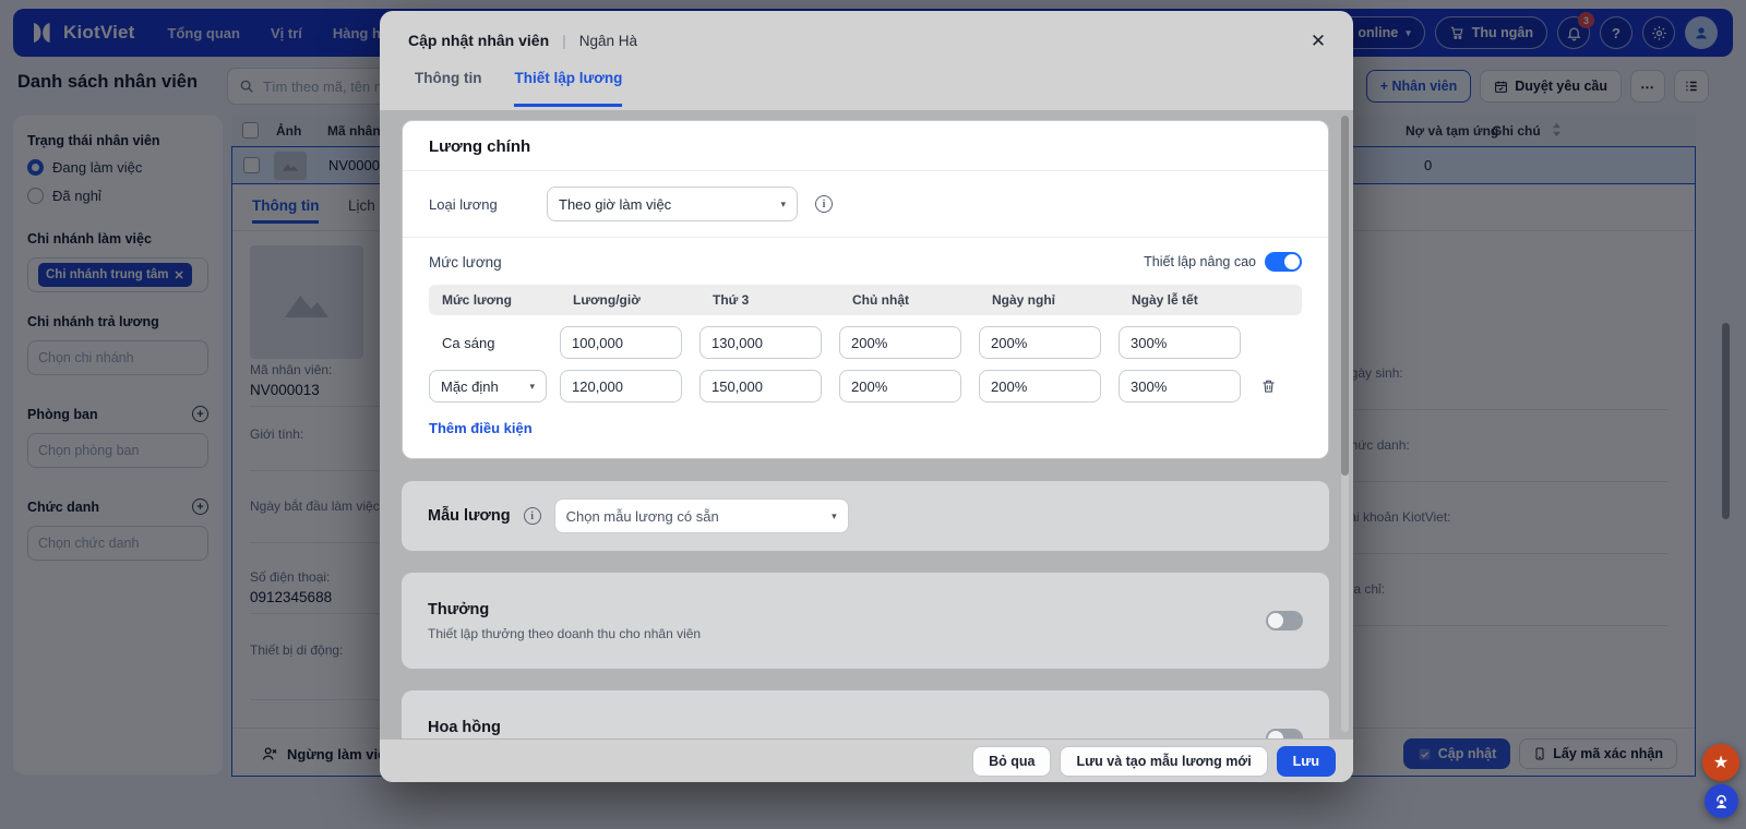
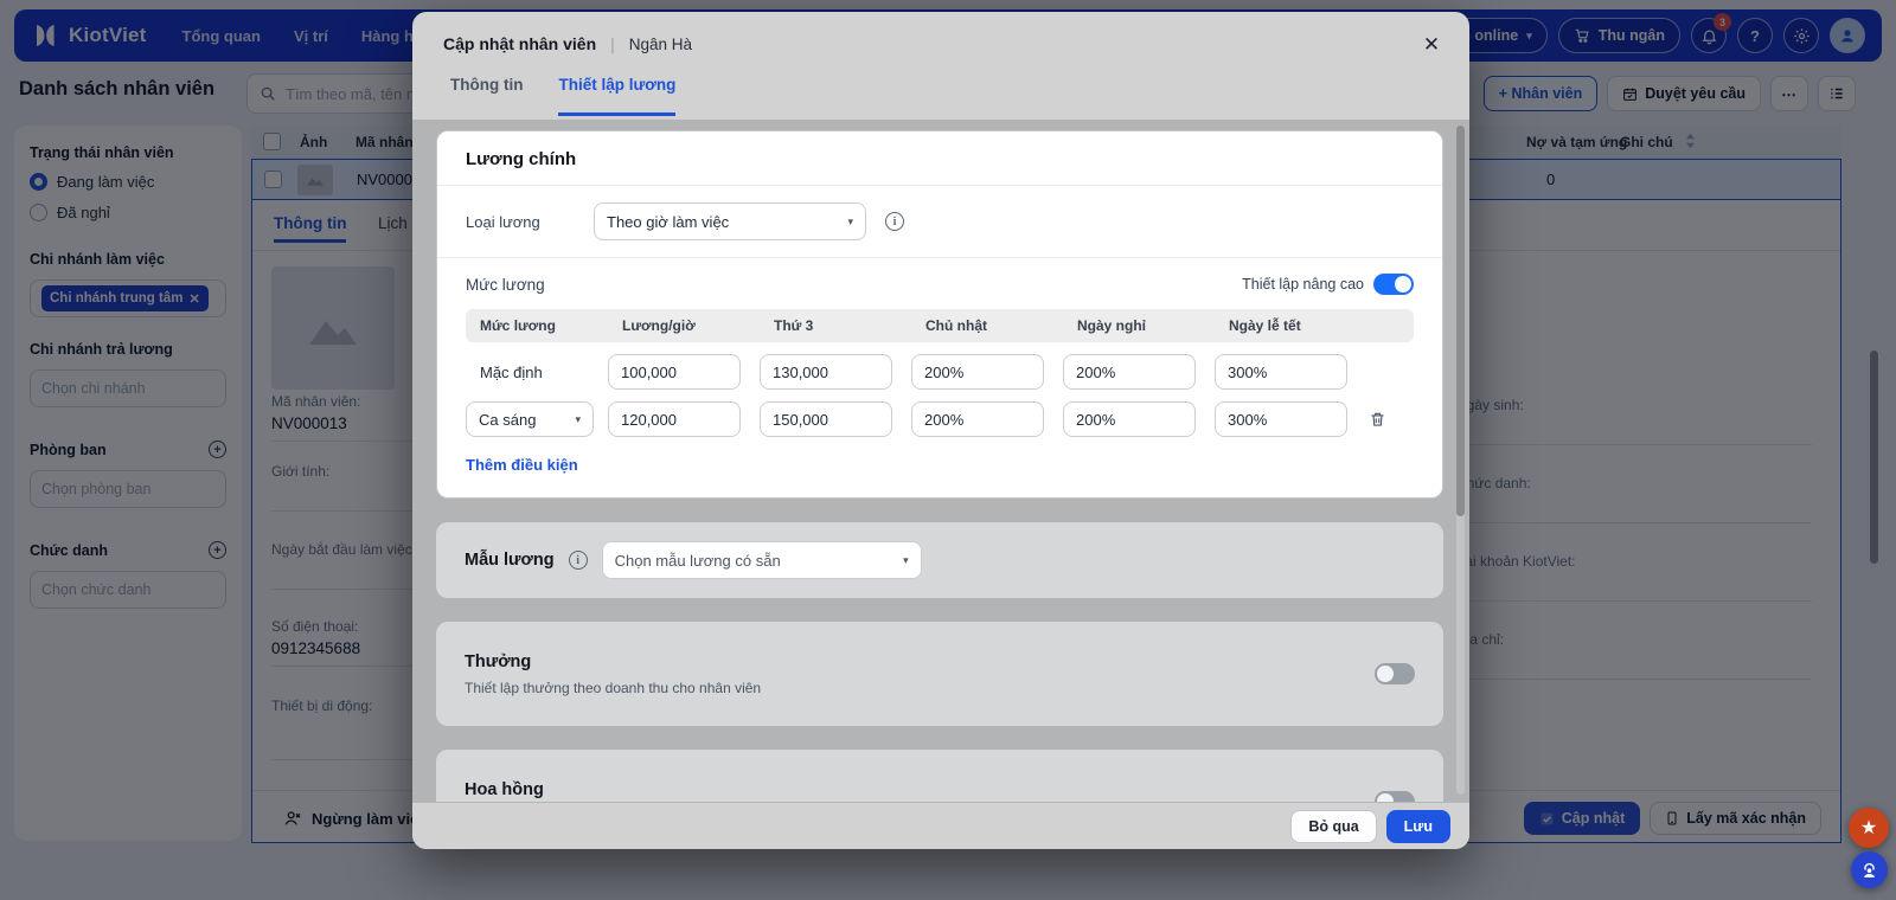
  KiotViet
  Tổng quan
  Vị trí
  Hàng h
  ▾
  Thu ngân
  3
  ?
  Danh sách nhân viên
  + Nhân viên
  Duyệt yêu cầu
  ⋯
  Trạng thái nhân viên
  Đang làm việc
  Đã nghỉ
  Chi nhánh làm việc
  Chi nhánh trung tâm
  ✕
  Chi nhánh trả lương
  Chọn chi nhánh
  Phòng ban
  +
  Chọn phòng ban
  Chức danh
  +
  Chọn chức danh
  Ảnh
  Nợ và tạm ứng
  Ghi chú
  NV0000
  0
  Thông tin
  Mã nhân viên:
  NV000013
  Giới tính:
  Ngày bắt đầu làm việc
  Số điện thoại:
  0912345688
  Thiết bị di động:
  gày sinh:
  hức danh:
  i khoản KiotViet:
  a chỉ:
  Ngừng làm vi
  Cập nhật
  Lấy mã xác nhận
  Cập nhật nhân viên
  |
  Ngân Hà
  ✕
  Thông tin
  Thiết lập lương
  Lương chính
  Loại lương
  Theo giờ làm việc
  ▾
  i
  Mức lương
  Thiết lập nâng cao
  Mức lương
  Lương/giờ
  Thứ 3
  Chủ nhật
  Ngày nghỉ
  Ngày lễ tết
- Ca sáng
+ Mặc định
  100,000
  130,000
  200%
  200%
  300%
- Mặc định
+ Ca sáng
  ▾
  120,000
  150,000
  200%
  200%
  300%
  Thêm điều kiện
  Mẫu lương
  i
  Chọn mẫu lương có sẵn
  ▾
  Thưởng
  Thiết lập thưởng theo doanh thu cho nhân viên
  Hoa hồng
  Bỏ qua
- Lưu và tạo mẫu lương mới
  Lưu
  ★
